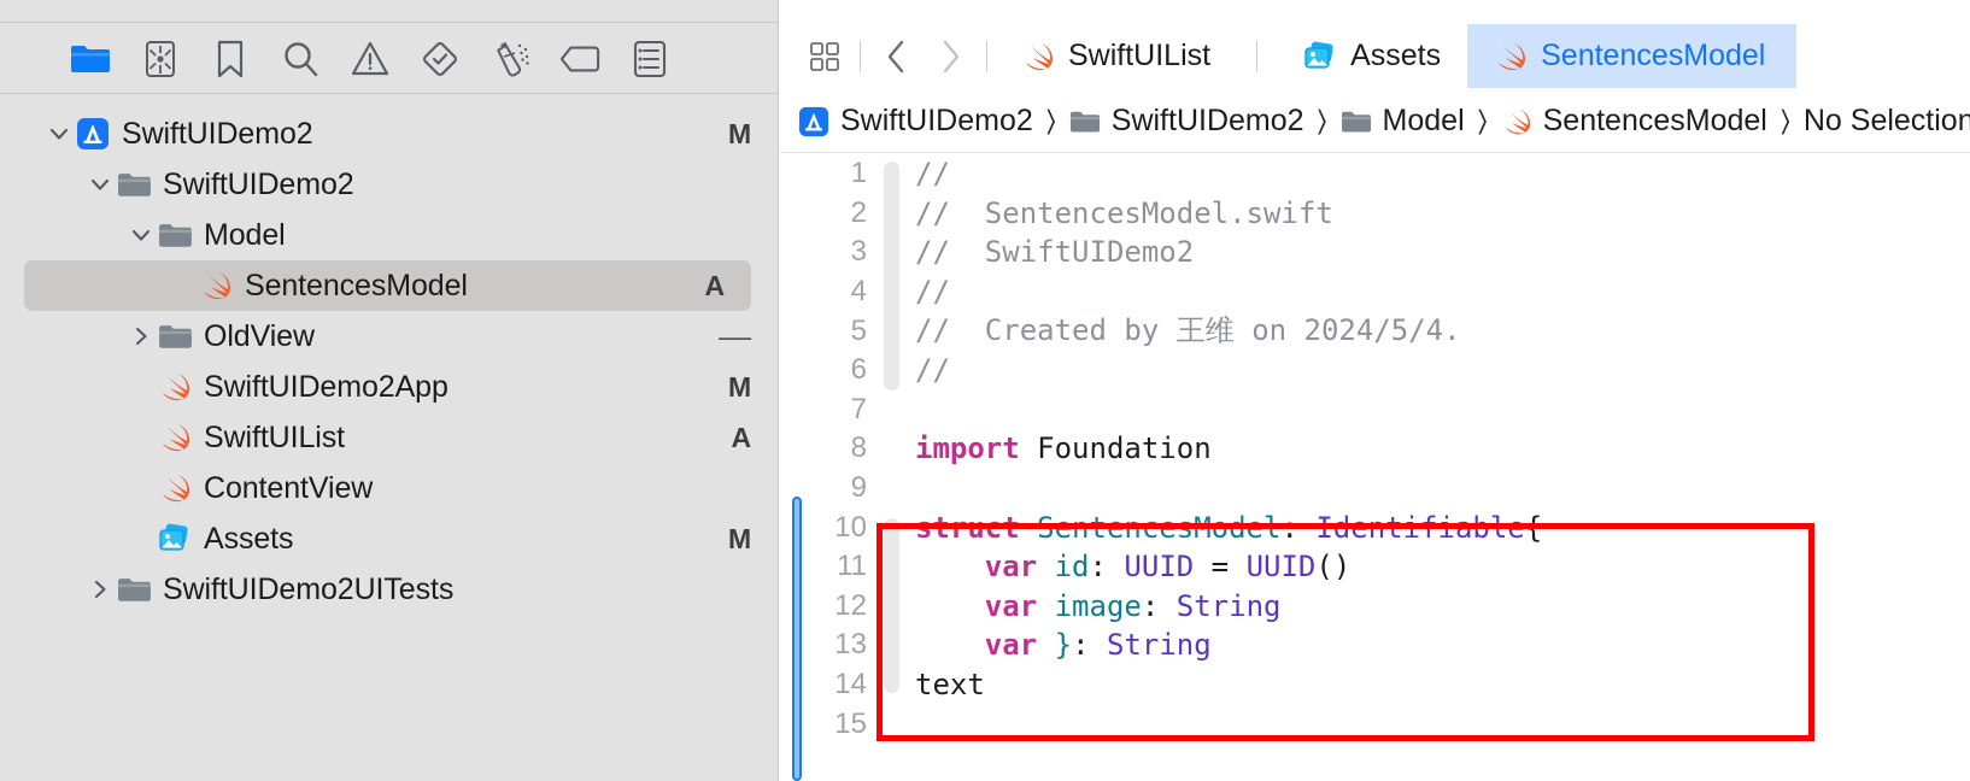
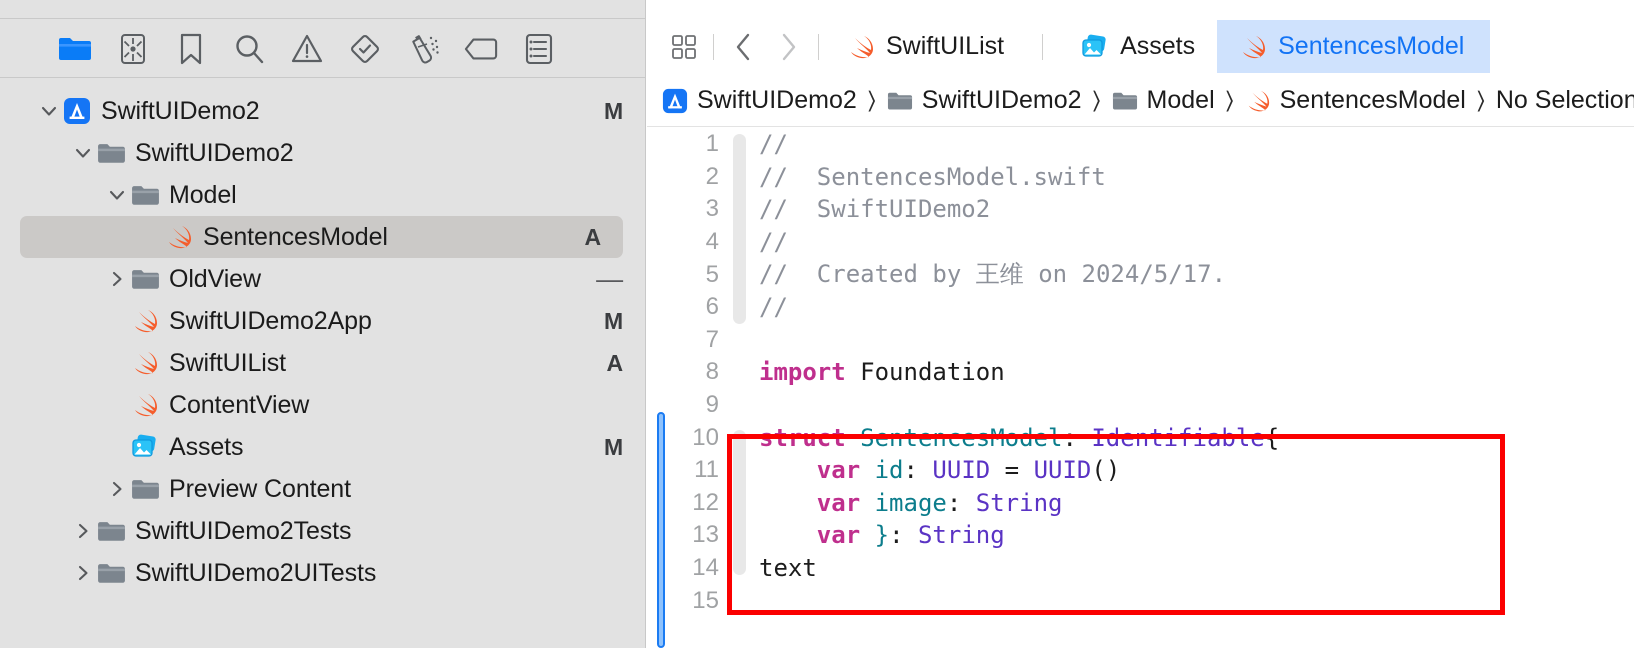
  SwiftUIDemo2
  M
  SwiftUIDemo2
  Model
  SentencesModel
  A
  OldView
  —
  SwiftUIDemo2App
  M
  SwiftUIList
  A
  ContentView
  Assets
  M
+ Preview Content
+ SwiftUIDemo2Tests
  SwiftUIDemo2UITests
  SwiftUIList
  Assets
  SentencesModel
  SwiftUIDemo2
  〉
  SwiftUIDemo2
  〉
  Model
  〉
  SentencesModel
  〉
  No Selection
  1
  //
  2
  // SentencesModel.swift
  3
  // SwiftUIDemo2
  4
  //
  5
- // Created by 王维 on 2024/5/4.
+ // Created by 王维 on 2024/5/17.
  6
  //
  7
  8
  import Foundation
  9
  10
  struct SentencesModel: Identifiable{
  11
  var id: UUID = UUID()
  12
  var image: String
  13
  var }: String
  14
  text
  15
